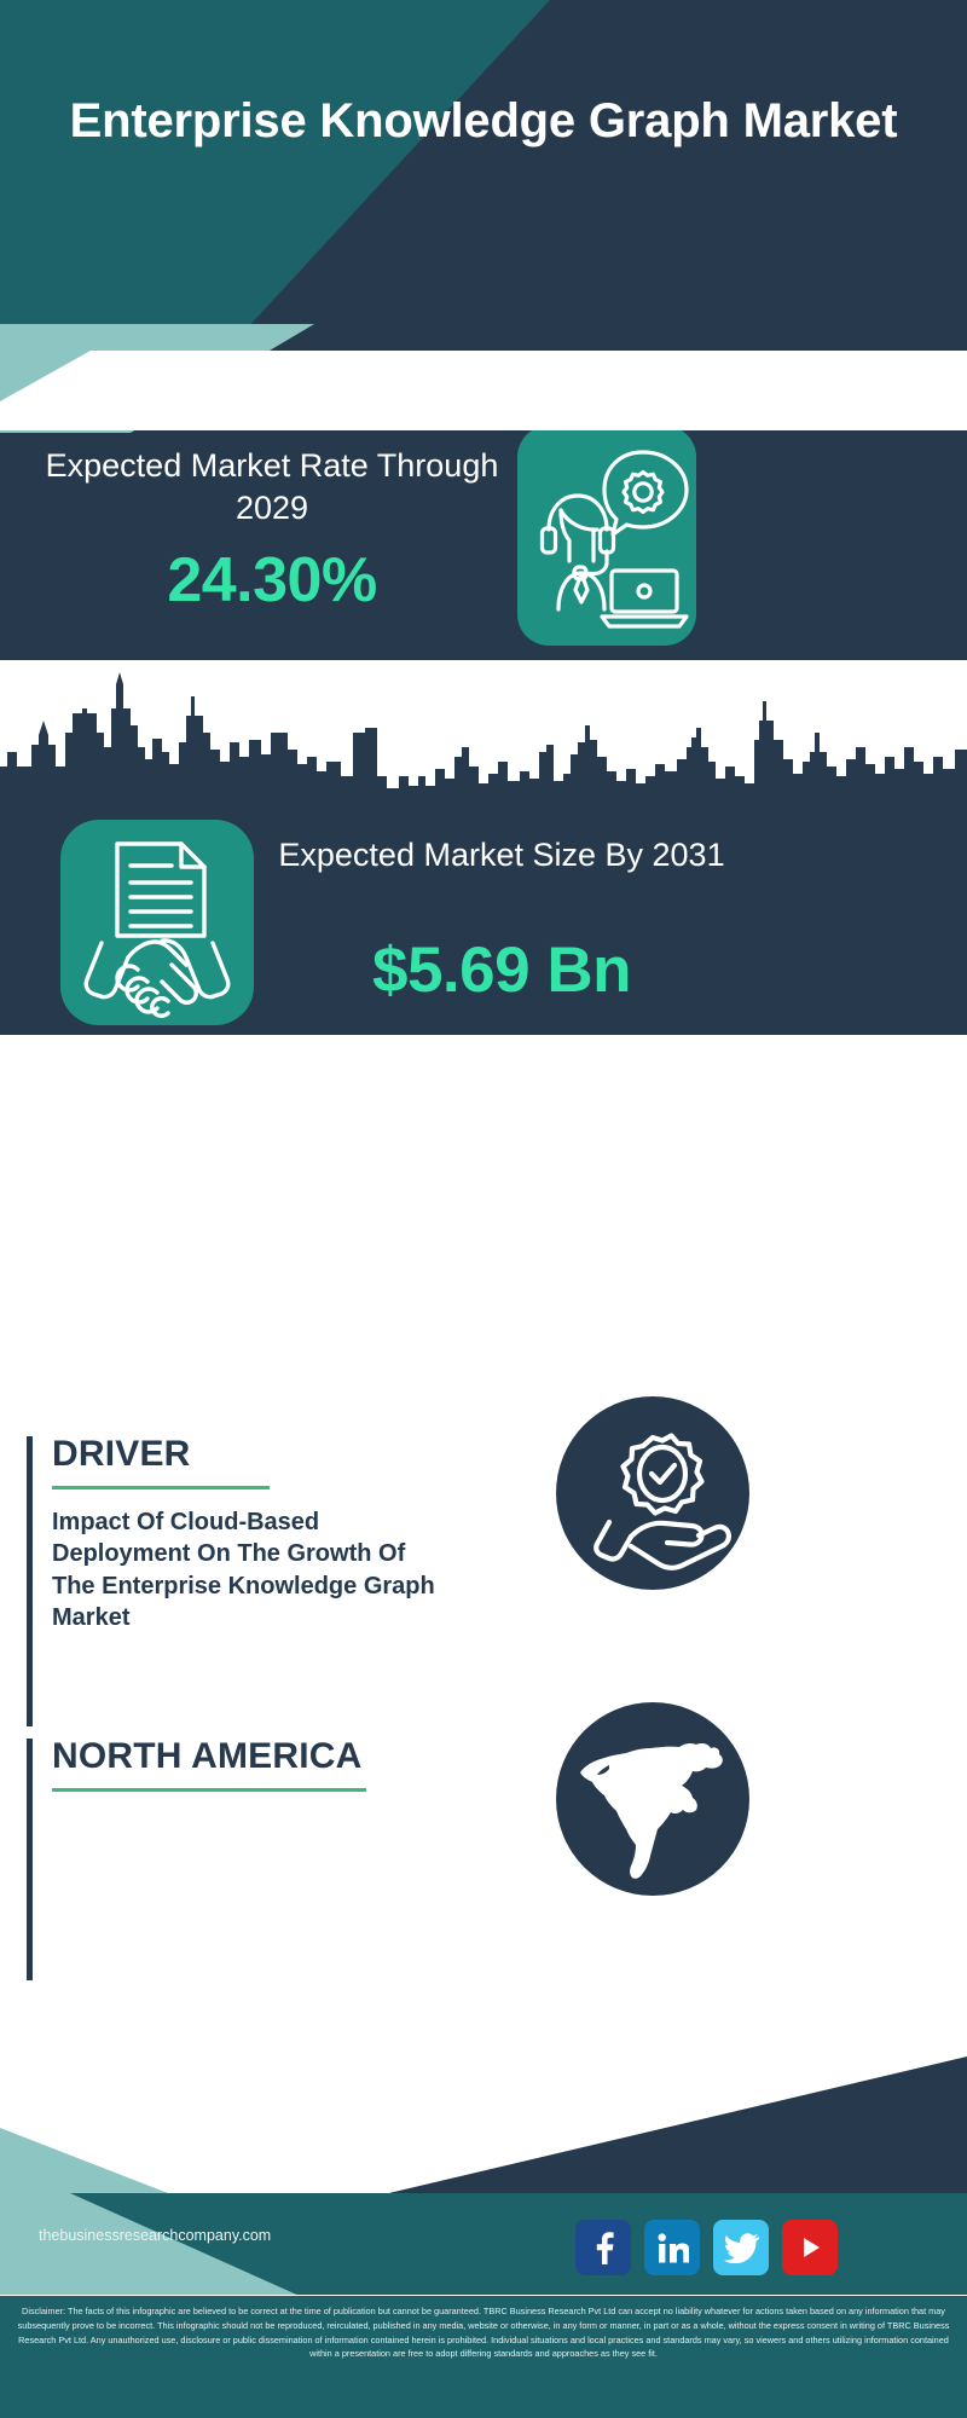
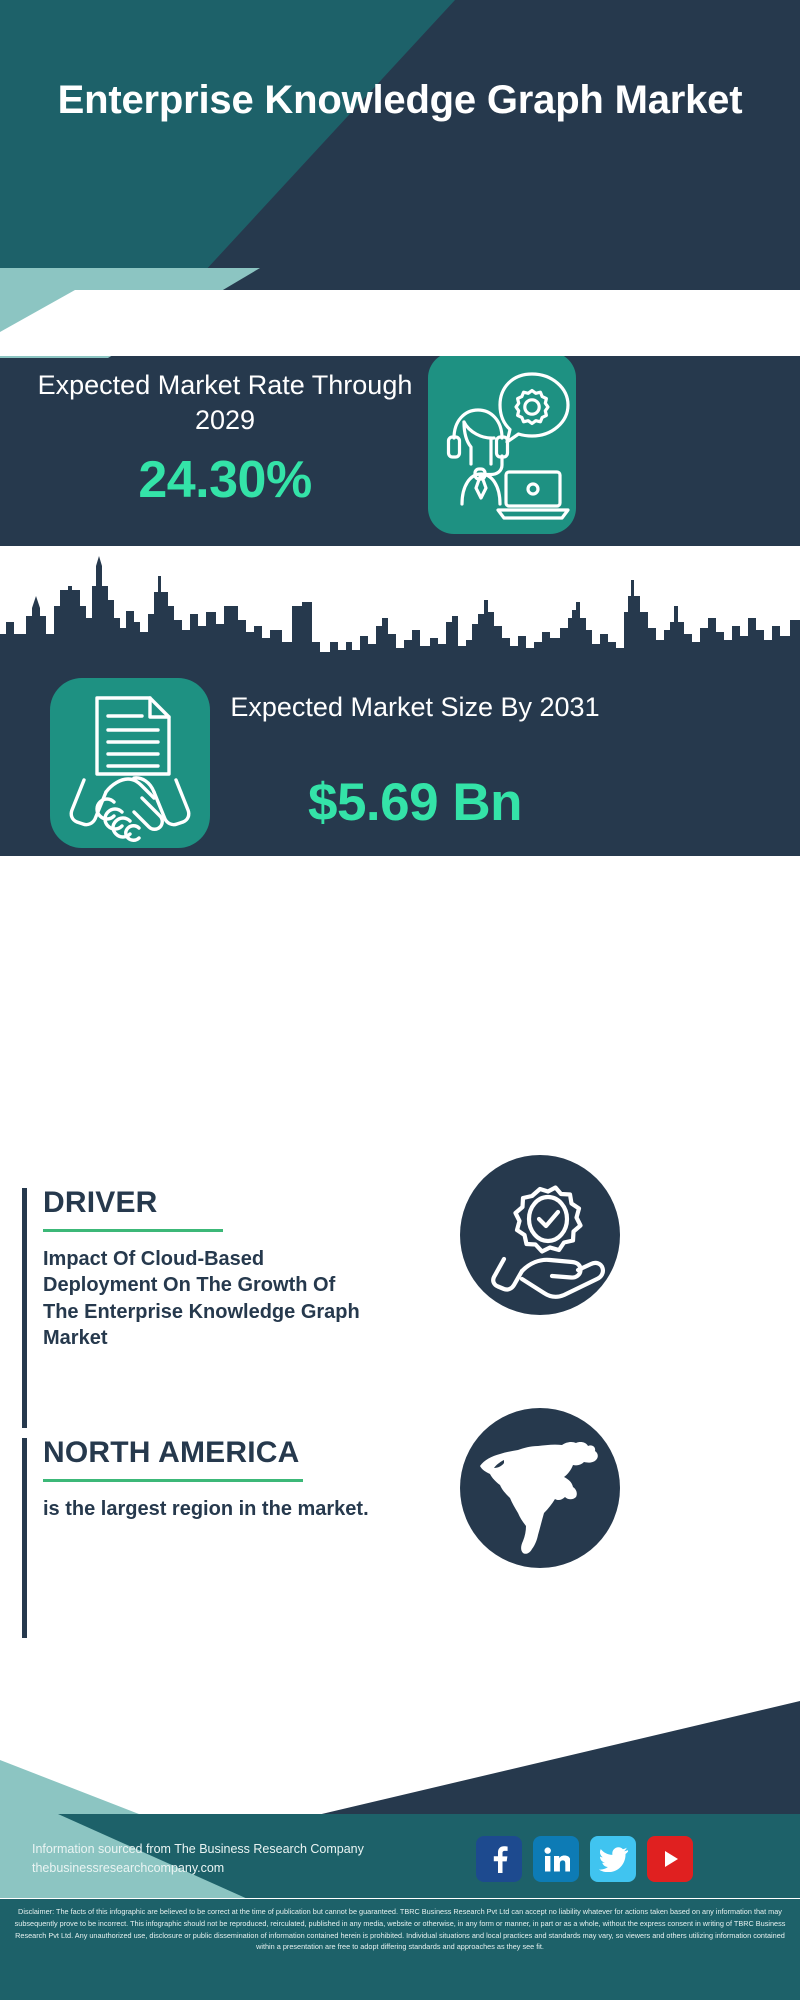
  Enterprise Knowledge Graph Market
  Expected Market Rate Through 2029
  24.30%
  Expected Market Size By 2031
  $5.69 Bn
  DRIVER
  Impact Of Cloud-Based Deployment On The Growth Of The Enterprise Knowledge Graph Market
  NORTH AMERICA
+ is the largest region in the market.
+ Information sourced from The Business Research Company
  thebusinessresearchcompany.com
  Disclaimer: The facts of this infographic are believed to be correct at the time of publication but cannot be guaranteed. TBRC Business Research Pvt Ltd can accept no liability whatever for actions taken based on any information that may subsequently prove to be incorrect. This infographic should not be reproduced, reirculated, published in any media, website or otherwise, in any form or manner, in part or as a whole, without the express consent in writing of TBRC Business Research Pvt Ltd. Any unauthorized use, disclosure or public dissemination of information contained herein is prohibited. Individual situations and local practices and standards may vary, so viewers and others utilizing information contained within a presentation are free to adopt differing standards and approaches as they see fit.
